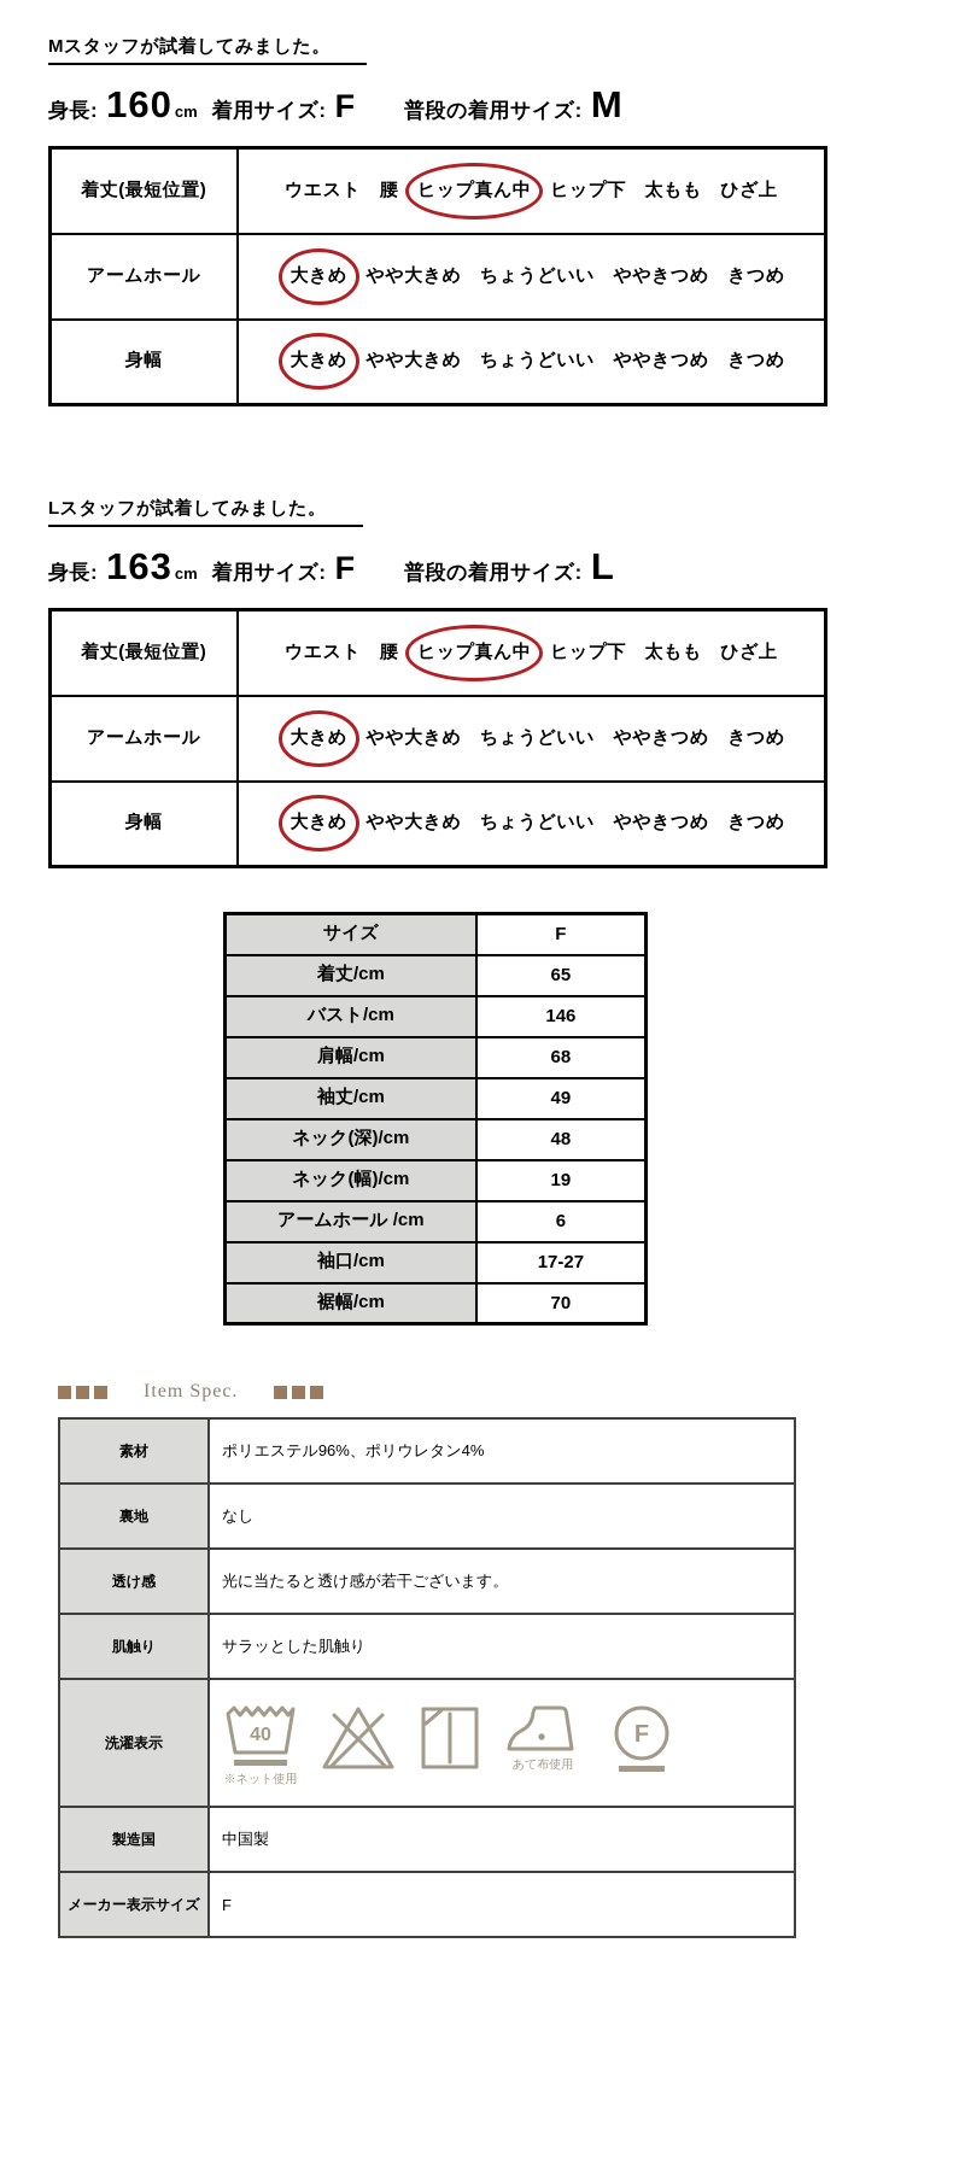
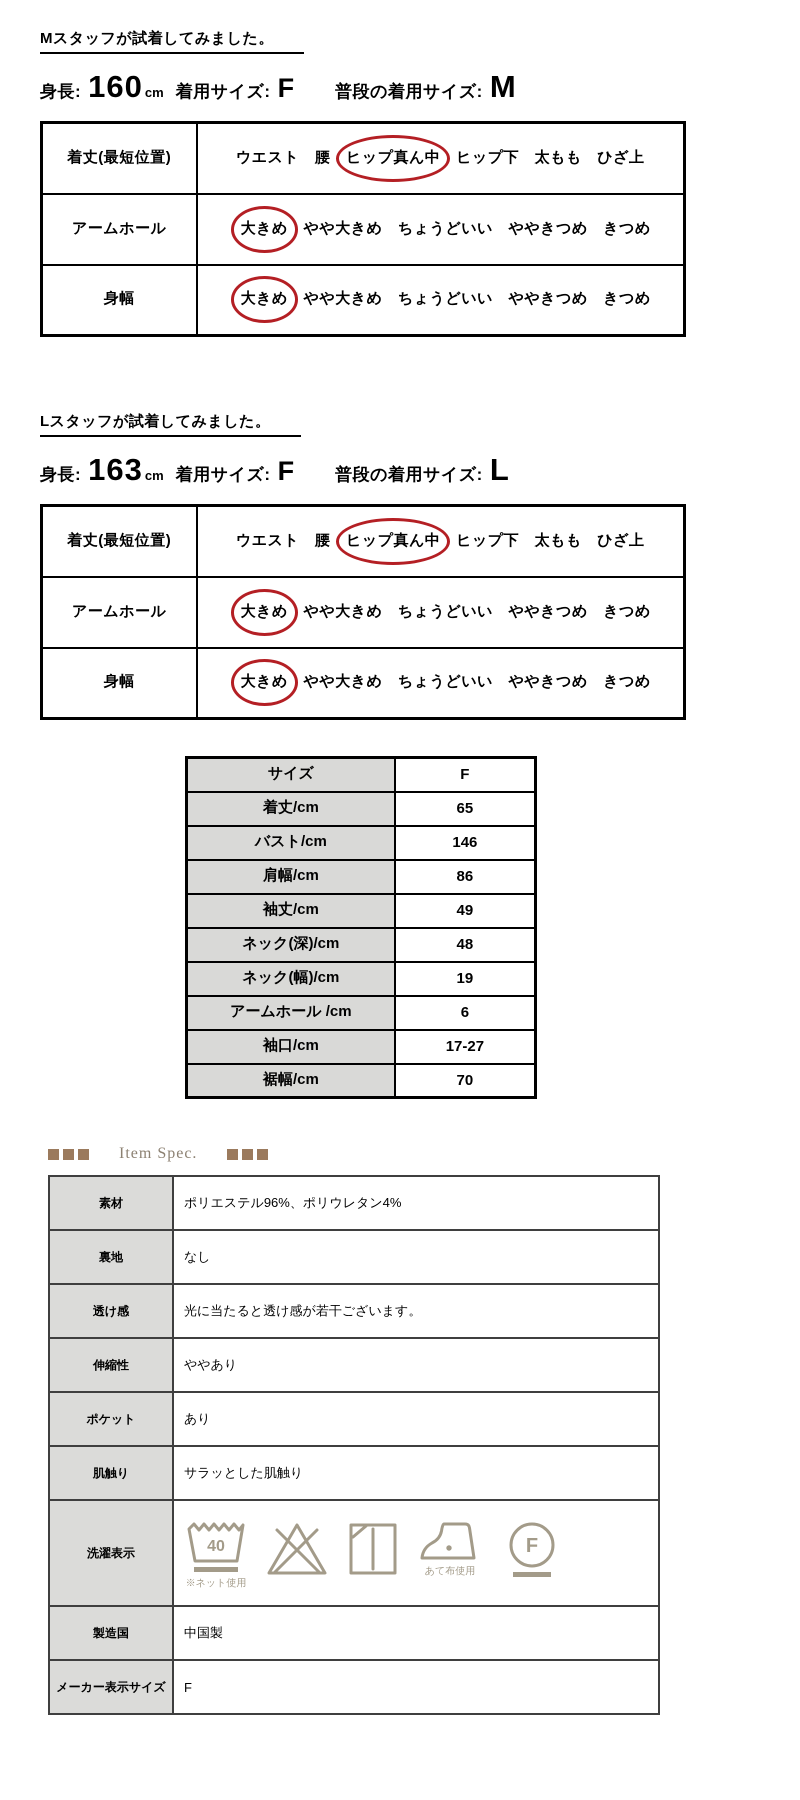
  Mスタッフが試着してみました。
  身長:
  160
  cm
  着用サイズ:
  F
  普段の着用サイズ:
  M
  着丈(最短位置)	ウエスト 腰 ヒップ真ん中 ヒップ下 太もも ひざ上
  アームホール	大きめ やや大きめ ちょうどいい ややきつめ きつめ
  身幅	大きめ やや大きめ ちょうどいい ややきつめ きつめ
  Lスタッフが試着してみました。
  身長:
  163
  cm
  着用サイズ:
  F
  普段の着用サイズ:
  L
  着丈(最短位置)	ウエスト 腰 ヒップ真ん中 ヒップ下 太もも ひざ上
  アームホール	大きめ やや大きめ ちょうどいい ややきつめ きつめ
  身幅	大きめ やや大きめ ちょうどいい ややきつめ きつめ
  サイズ	F
  着丈/cm	65
  バスト/cm	146
- 肩幅/cm	68
+ 肩幅/cm	86
  袖丈/cm	49
  ネック(深)/cm	48
  ネック(幅)/cm	19
  アームホール /cm	6
  袖口/cm	17-27
  裾幅/cm	70
  Item Spec.
  素材	ポリエステル96%、ポリウレタン4%
  裏地	なし
  透け感	光に当たると透け感が若干ございます。
+ 伸縮性	ややあり
+ ポケット	あり
  肌触り	サラッとした肌触り
  洗濯表示	40 ※ネット使用 あて布使用 F
  製造国	中国製
  メーカー表示サイズ	F
